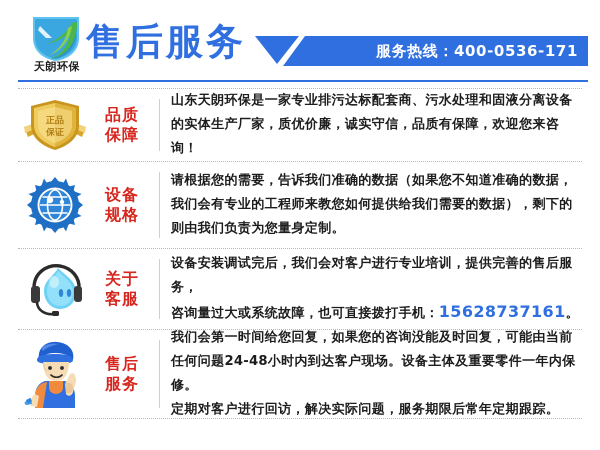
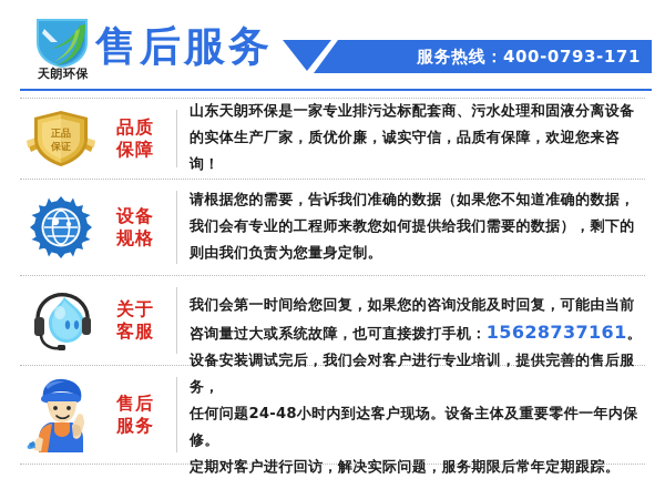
  天朗环保
  售后服务
- 服务热线：400-0536-171
+ 服务热线：400-0793-171
  正品
  保证
  品质
  保障
  山东天朗环保是一家专业排污达标配套商、污水处理和固液分离设备
  的实体生产厂家，质优价廉，诚实守信，品质有保障，欢迎您来咨询！
  设备
  规格
  请根据您的需要，告诉我们准确的数据（如果您不知道准确的数据，
  我们会有专业的工程师来教您如何提供给我们需要的数据），剩下的
  则由我们负责为您量身定制。
  关于
  客服
- 设备安装调试完后，我们会对客户进行专业培训，提供完善的售后服务，
+ 我们会第一时间给您回复，如果您的咨询没能及时回复，可能由当前
  咨询量过大或系统故障，也可直接拨打手机：15628737161。
  售后
  服务
- 我们会第一时间给您回复，如果您的咨询没能及时回复，可能由当前
+ 设备安装调试完后，我们会对客户进行专业培训，提供完善的售后服务，
  任何问题24-48小时内到达客户现场。设备主体及重要零件一年内保修。
  定期对客户进行回访，解决实际问题，服务期限后常年定期跟踪。
